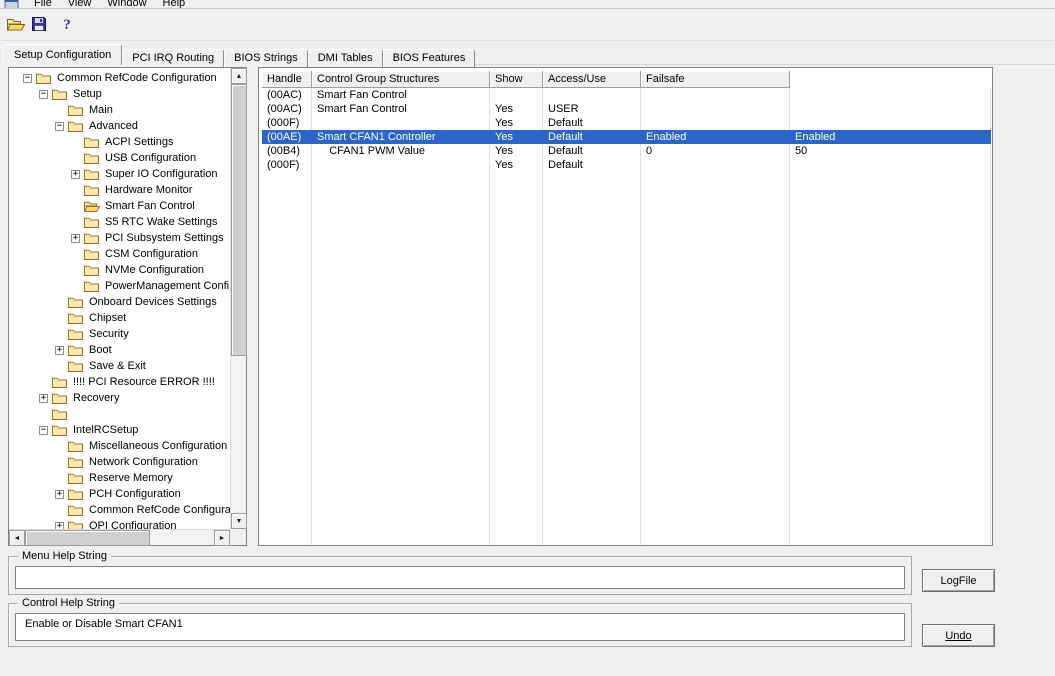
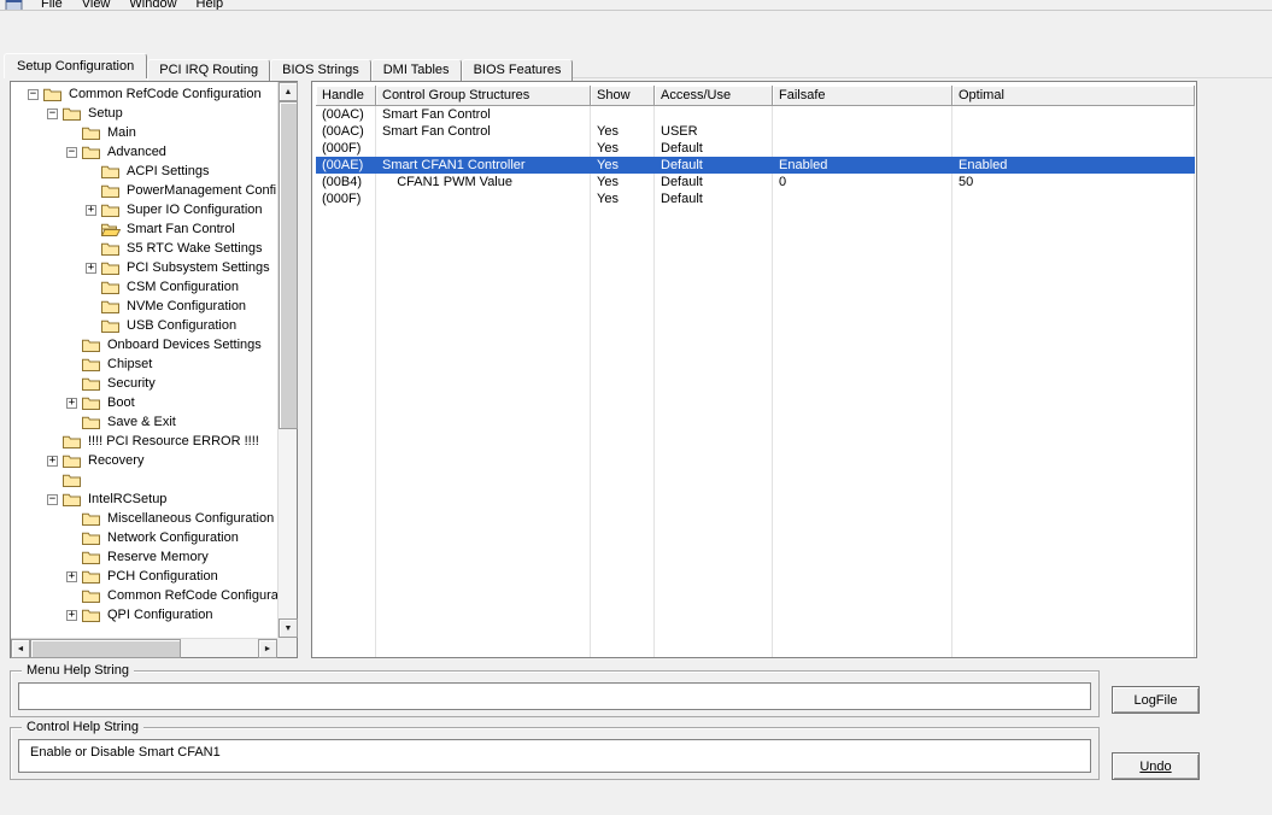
  File
  View
  Window
  Help
- ?
  Setup Configuration PCI IRQ Routing BIOS Strings DMI Tables BIOS Features
  −
  Common RefCode Configuration
  −
  Setup
  Main
  −
  Advanced
  ACPI Settings
- USB Configuration
+ PowerManagement Confi
  +
  Super IO Configuration
- Hardware Monitor
  Smart Fan Control
  S5 RTC Wake Settings
  +
  PCI Subsystem Settings
  CSM Configuration
  NVMe Configuration
- PowerManagement Confi
+ USB Configuration
  Onboard Devices Settings
  Chipset
  Security
  +
  Boot
  Save & Exit
  !!!! PCI Resource ERROR !!!!
  +
  Recovery
  −
  IntelRCSetup
  Miscellaneous Configuration
  Network Configuration
  Reserve Memory
  +
  PCH Configuration
  Common RefCode Configura
  +
  QPI Configuration
  Handle
  Control Group Structures
  Show
  Access/Use
  Failsafe
+ Optimal
  (00AC)
  Smart Fan Control
  (00AC)
  Smart Fan Control
  Yes
  USER
  (000F)
  Yes
  Default
  (00AE)
  Smart CFAN1 Controller
  Yes
  Default
  Enabled
  Enabled
  (00B4)
  CFAN1 PWM Value
  Yes
  Default
  0
  50
  (000F)
  Yes
  Default
  Menu Help String
  LogFile
  Control Help String
  Enable or Disable Smart CFAN1
  Undo
